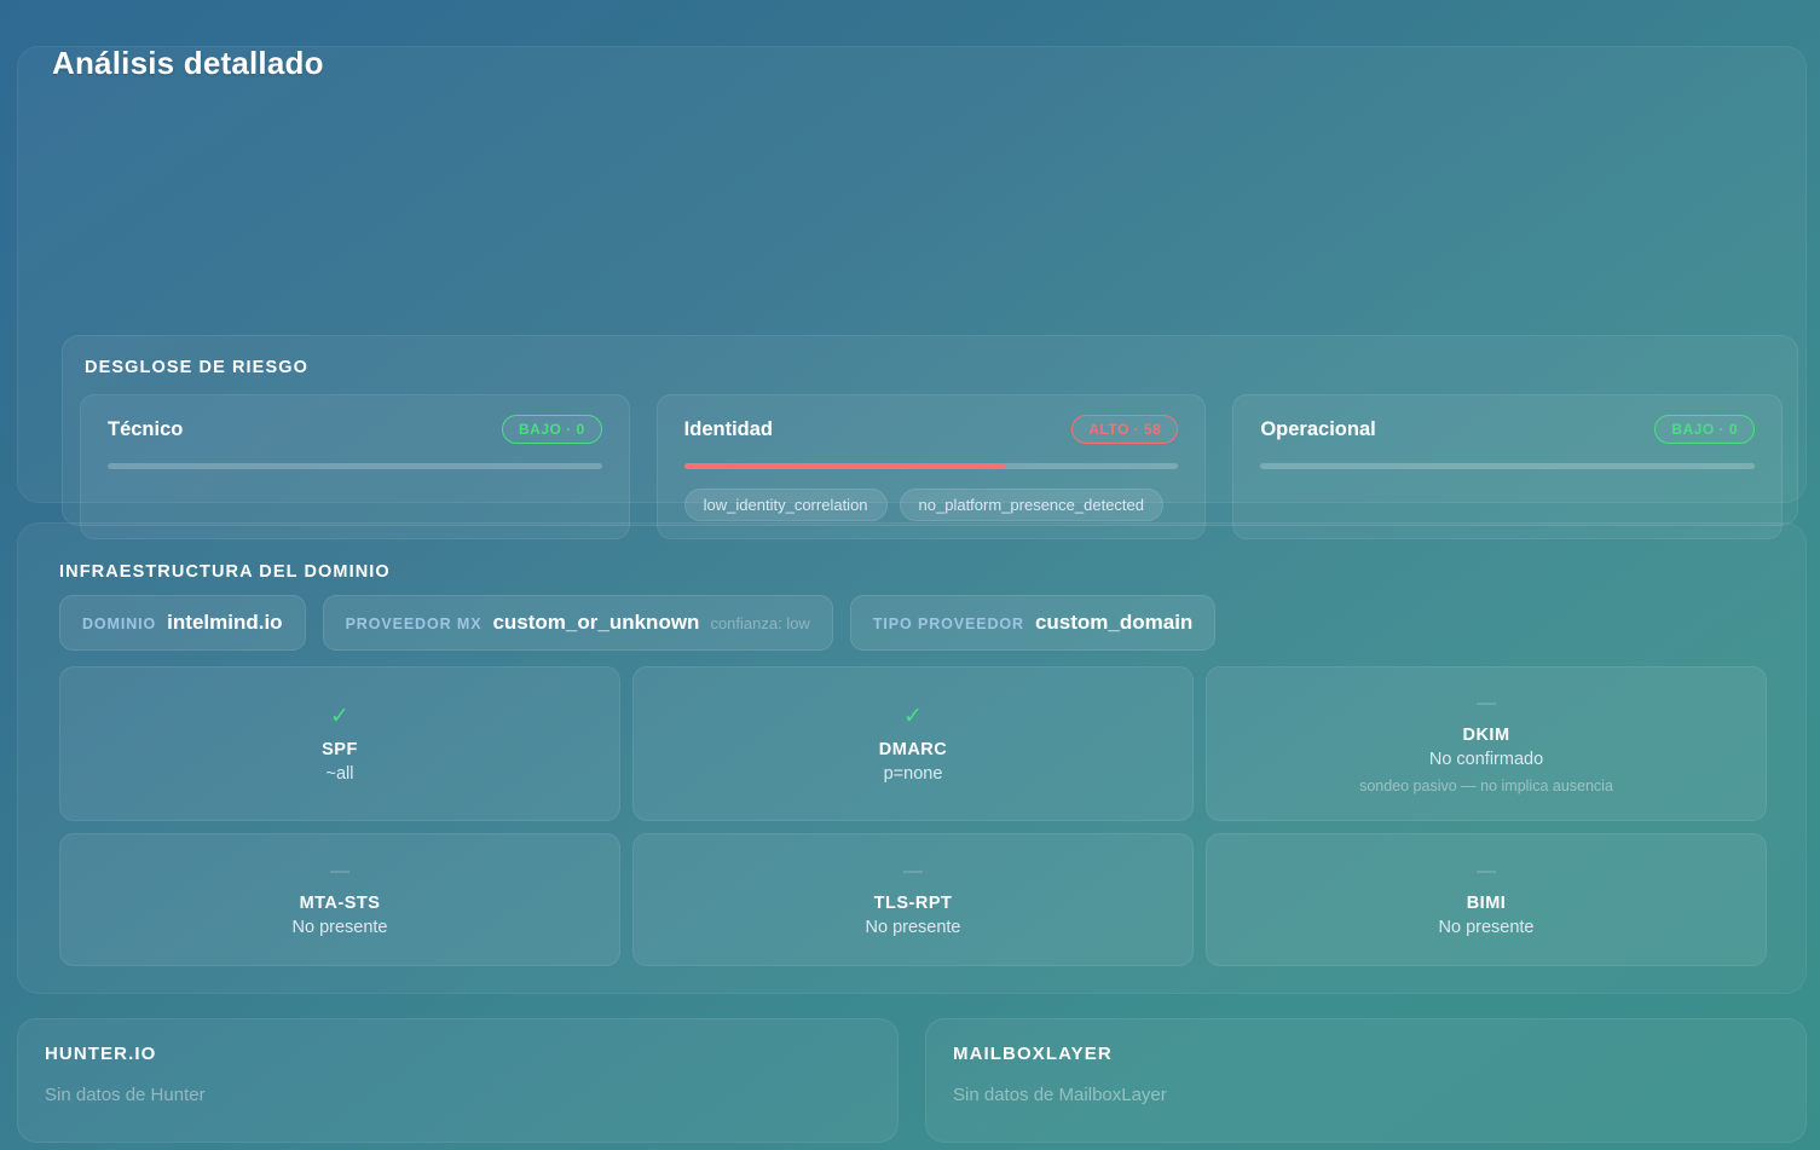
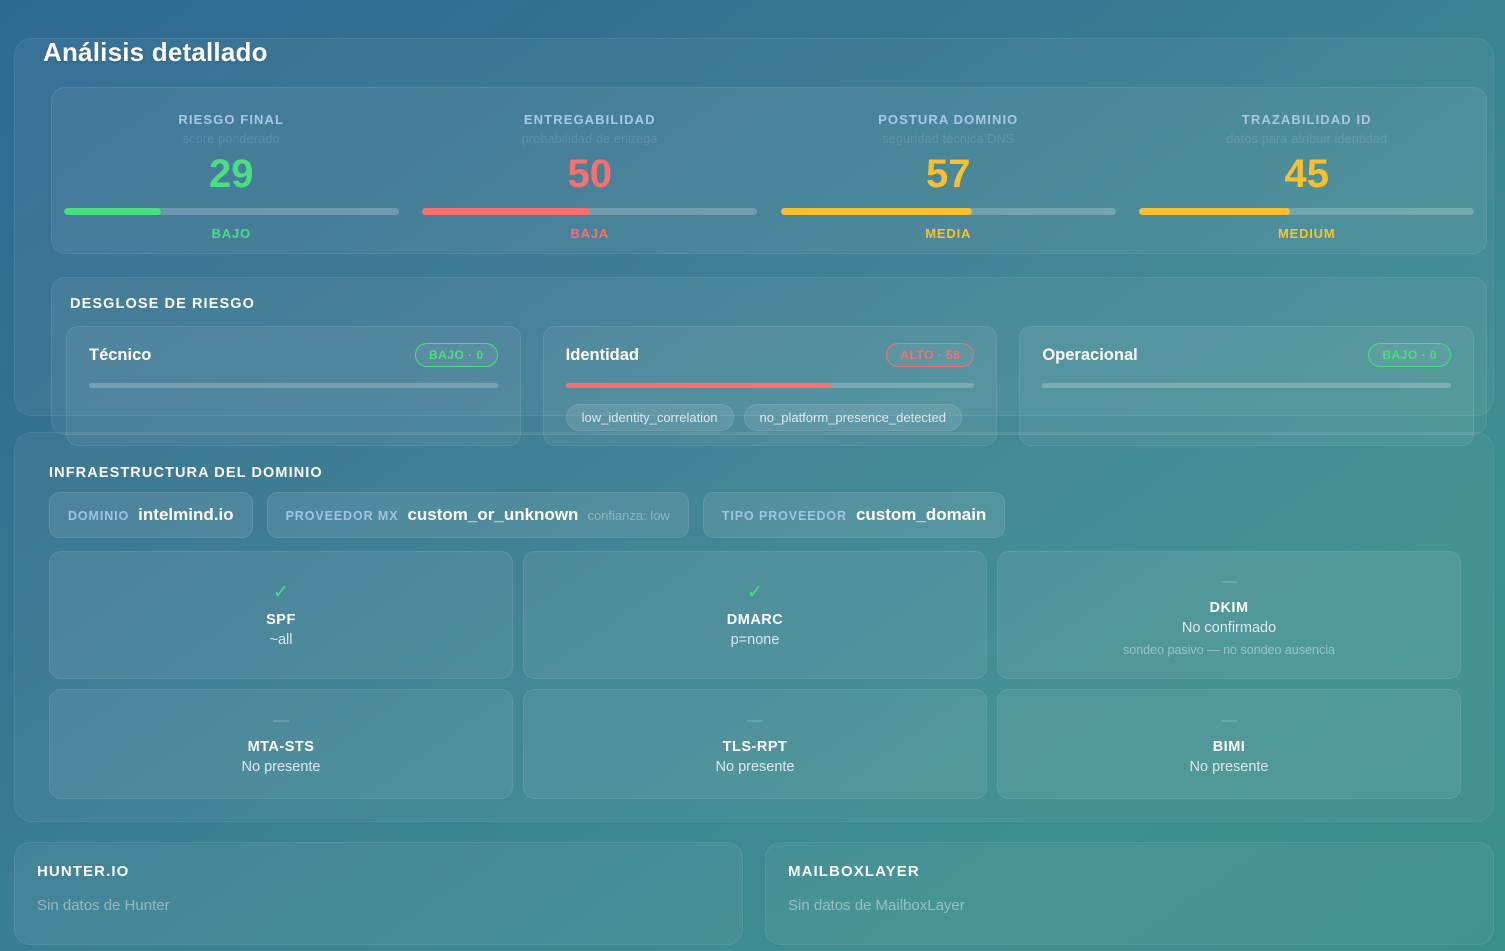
  Análisis detallado
+ RIESGO FINAL
+ score ponderado
+ 29
+ BAJO
+ ENTREGABILIDAD
+ probabilidad de entrega
+ 50
+ BAJA
+ POSTURA DOMINIO
+ seguridad técnica DNS
+ 57
+ MEDIA
+ TRAZABILIDAD ID
+ datos para atribuir identidad
+ 45
+ MEDIUM
  DESGLOSE DE RIESGO
  Técnico
  BAJO · 0
  Identidad
  ALTO · 58
  low_identity_correlation
  no_platform_presence_detected
  Operacional
  BAJO · 0
  INFRAESTRUCTURA DEL DOMINIO
  DOMINIO
  intelmind.io
  PROVEEDOR MX
  custom_or_unknown
  confianza: low
  TIPO PROVEEDOR
  custom_domain
  ✓
  SPF
  ~all
  ✓
  DMARC
  p=none
  —
  DKIM
  No confirmado
- sondeo pasivo — no implica ausencia
+ sondeo pasivo — no sondeo ausencia
  —
  MTA-STS
  No presente
  —
  TLS-RPT
  No presente
  —
  BIMI
  No presente
  HUNTER.IO
  Sin datos de Hunter
  MAILBOXLAYER
  Sin datos de MailboxLayer
